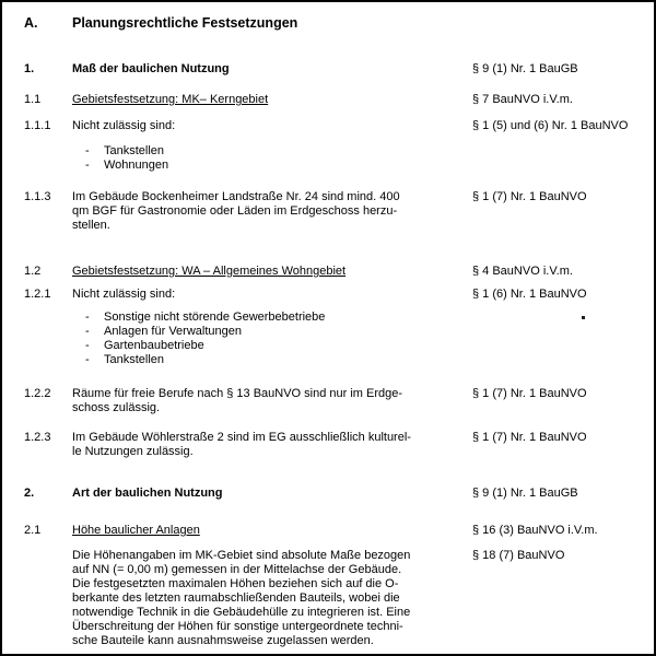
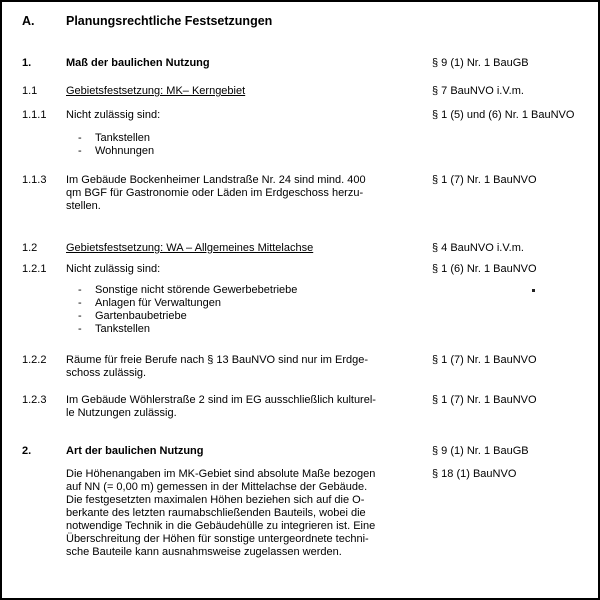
  A.
  Planungsrechtliche Festsetzungen
  1.
  Maß der baulichen Nutzung
  § 9 (1) Nr. 1 BauGB
  1.1
  Gebietsfestsetzung: MK– Kerngebiet
  § 7 BauNVO i.V.m.
  1.1.1
  Nicht zulässig sind:
  § 1 (5) und (6) Nr. 1 BauNVO
  -
  Tankstellen
  -
  Wohnungen
  1.1.3
  Im Gebäude Bockenheimer Landstraße Nr. 24 sind mind. 400
  qm BGF für Gastronomie oder Läden im Erdgeschoss herzu-
  stellen.
  § 1 (7) Nr. 1 BauNVO
  1.2
- Gebietsfestsetzung: WA – Allgemeines Wohngebiet
+ Gebietsfestsetzung: WA – Allgemeines Mittelachse
  § 4 BauNVO i.V.m.
  1.2.1
  Nicht zulässig sind:
  § 1 (6) Nr. 1 BauNVO
  -
  Sonstige nicht störende Gewerbebetriebe
  -
  Anlagen für Verwaltungen
  -
  Gartenbaubetriebe
  -
  Tankstellen
  1.2.2
  Räume für freie Berufe nach § 13 BauNVO sind nur im Erdge-
  schoss zulässig.
  § 1 (7) Nr. 1 BauNVO
  1.2.3
  Im Gebäude Wöhlerstraße 2 sind im EG ausschließlich kulturel-
  le Nutzungen zulässig.
  § 1 (7) Nr. 1 BauNVO
  2.
  Art der baulichen Nutzung
  § 9 (1) Nr. 1 BauGB
- 2.1
- Höhe baulicher Anlagen
- § 16 (3) BauNVO i.V.m.
  Die Höhenangaben im MK-Gebiet sind absolute Maße bezogen
  auf NN (= 0,00 m) gemessen in der Mittelachse der Gebäude.
  Die festgesetzten maximalen Höhen beziehen sich auf die O-
  berkante des letzten raumabschließenden Bauteils, wobei die
  notwendige Technik in die Gebäudehülle zu integrieren ist. Eine
  Überschreitung der Höhen für sonstige untergeordnete techni-
  sche Bauteile kann ausnahmsweise zugelassen werden.
- § 18 (7) BauNVO
+ § 18 (1) BauNVO
